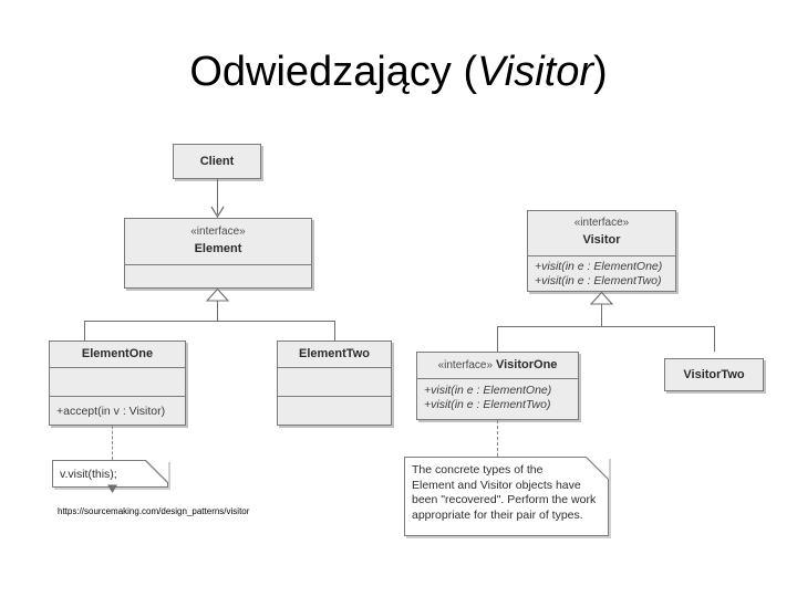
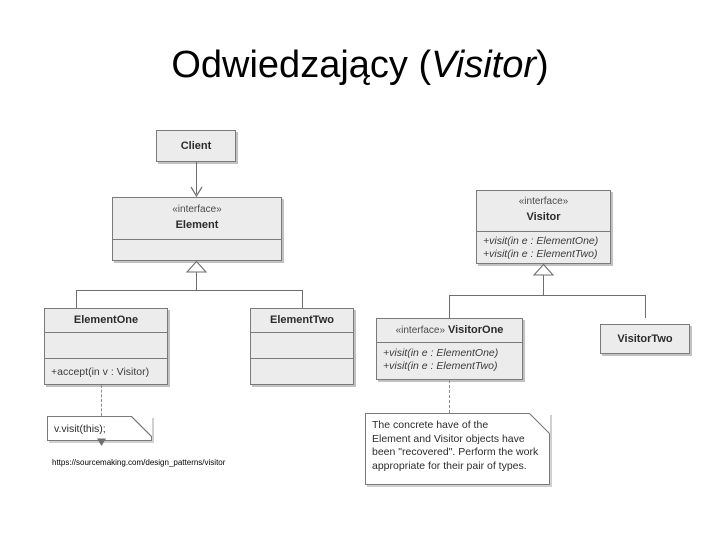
  Odwiedzający (Visitor)
  Client
  «interface»
  Element
  ElementOne
  +accept(in v : Visitor)
  ElementTwo
  v.visit(this);
  «interface»
  Visitor
  +visit(in e : ElementOne)
  +visit(in e : ElementTwo)
  «interface» VisitorOne
  +visit(in e : ElementOne)
  +visit(in e : ElementTwo)
  VisitorTwo
- The concrete types of the
+ The concrete have of the
  Element and Visitor objects have
  been "recovered". Perform the work
  appropriate for their pair of types.
  https://sourcemaking.com/design_patterns/visitor
